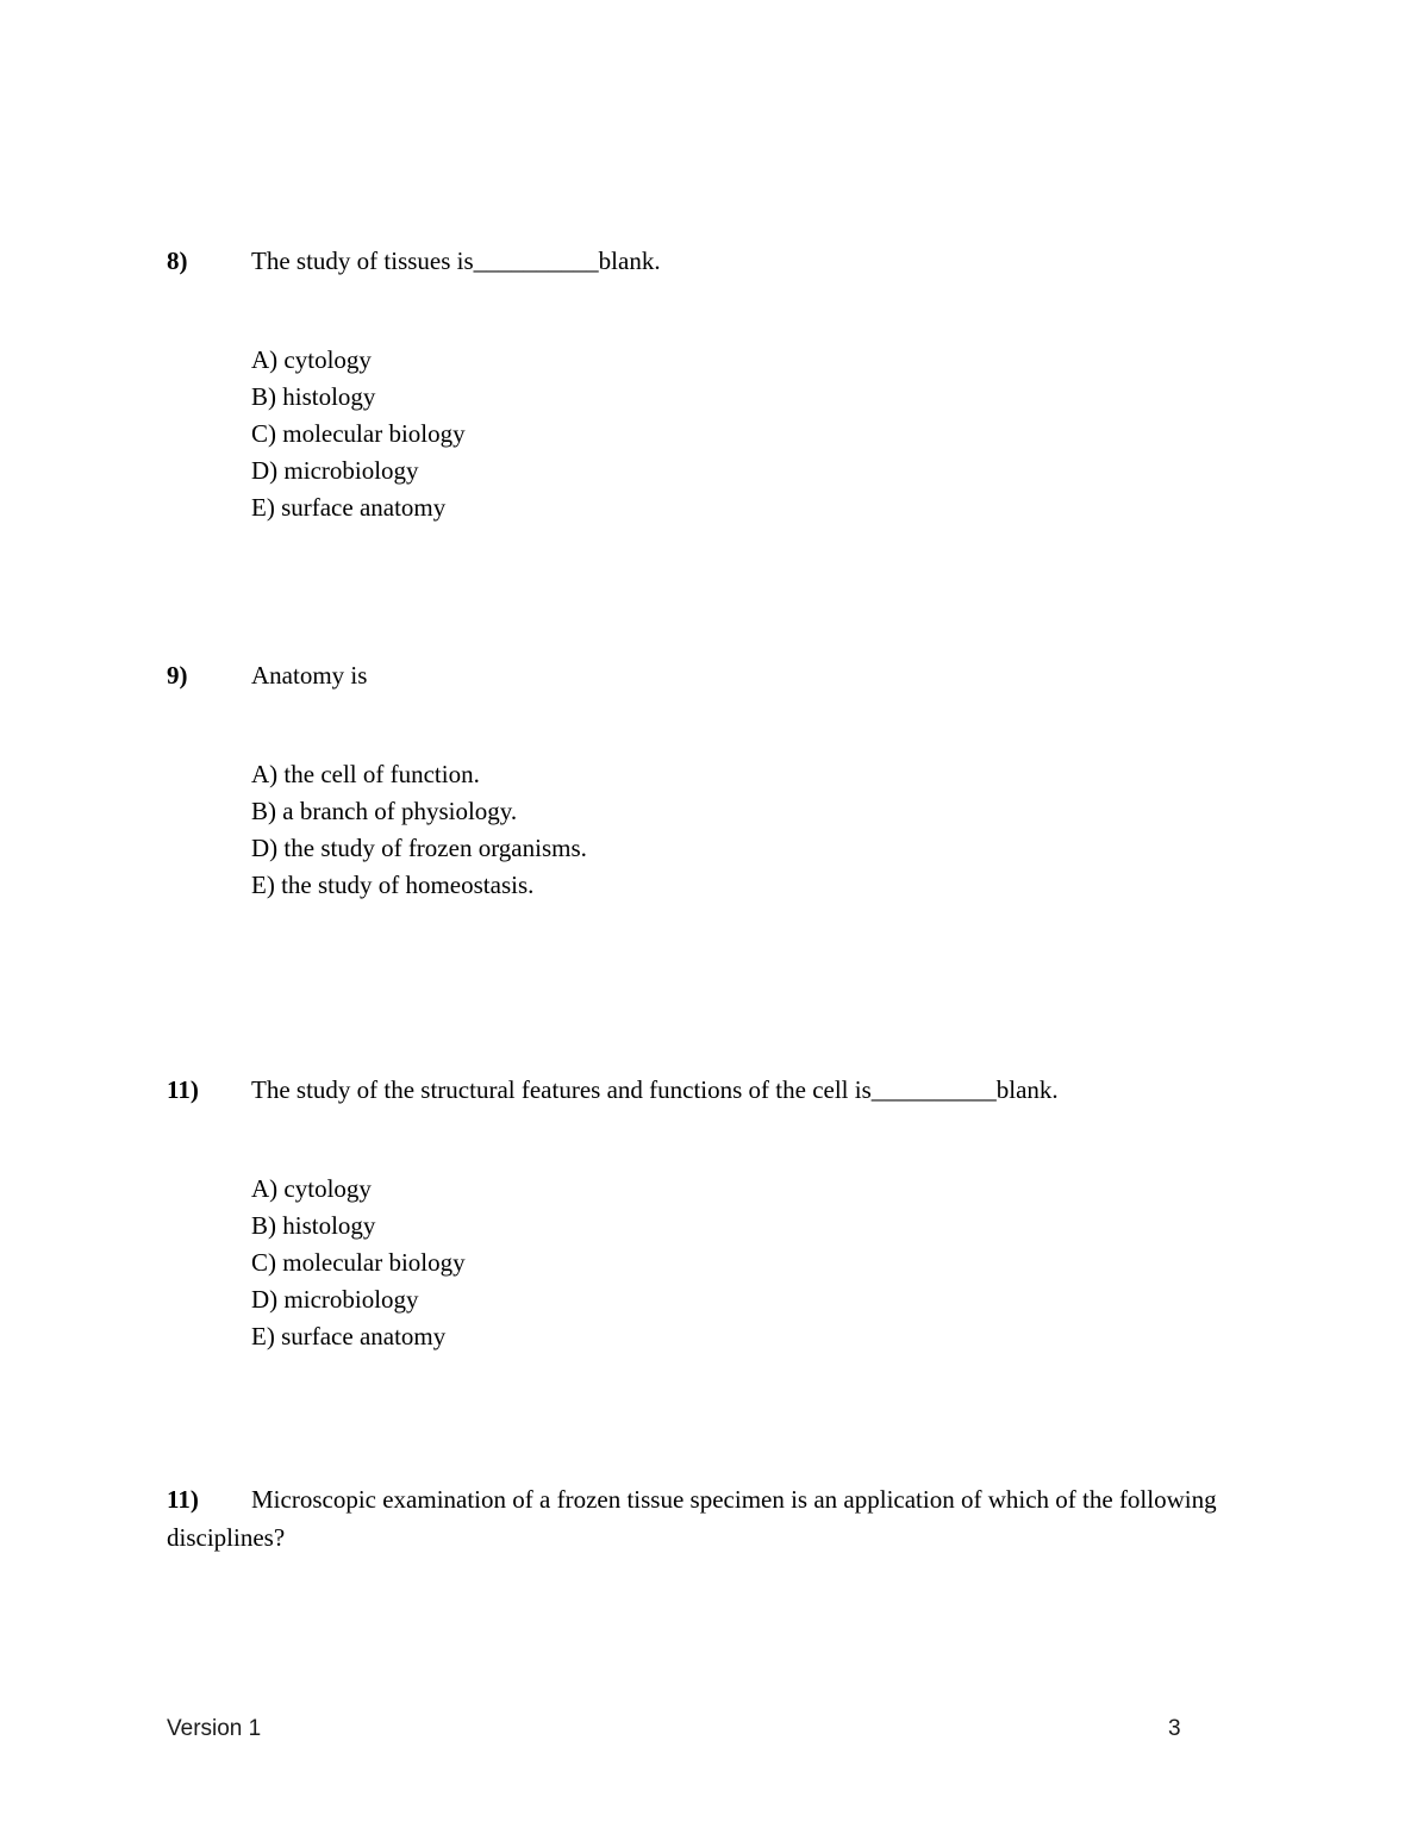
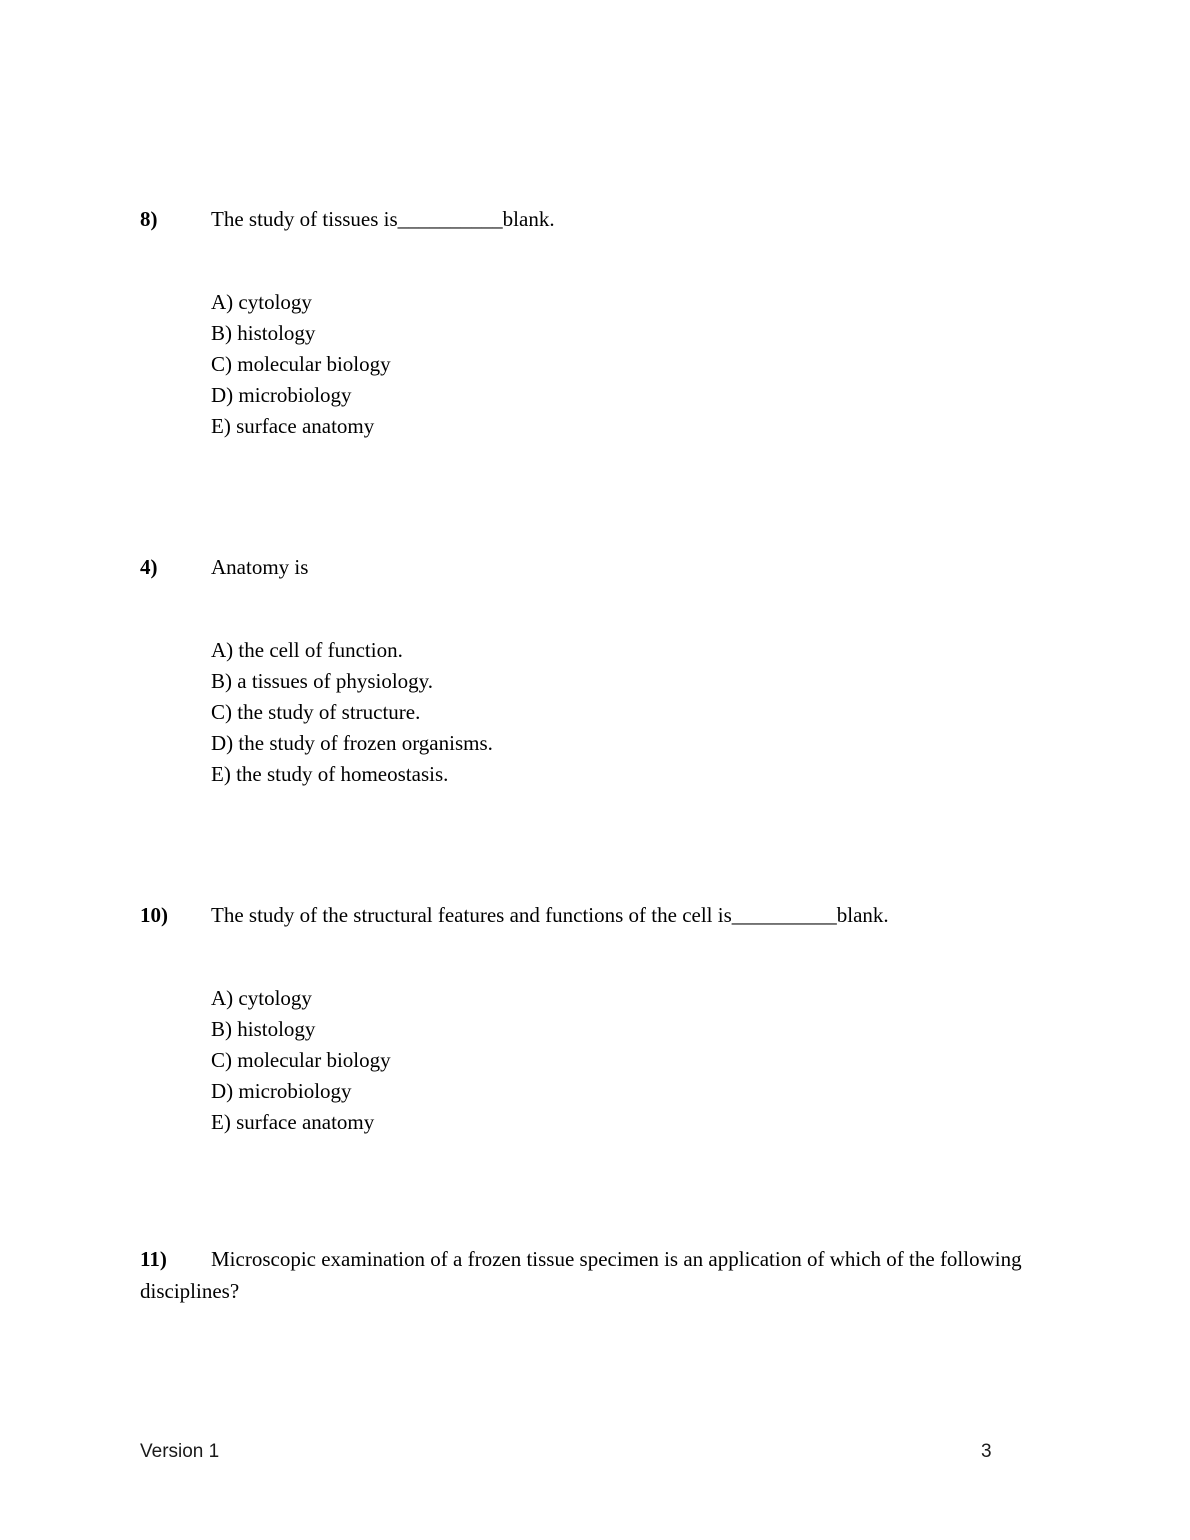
  8) The study of tissues is__________blank.
  A) cytology
  B) histology
  C) molecular biology
  D) microbiology
  E) surface anatomy
- 9) Anatomy is
+ 4) Anatomy is
  A) the cell of function.
- B) a branch of physiology.
+ B) a tissues of physiology.
+ C) the study of structure.
  D) the study of frozen organisms.
  E) the study of homeostasis.
- 11) The study of the structural features and functions of the cell is__________blank.
+ 10) The study of the structural features and functions of the cell is__________blank.
  A) cytology
  B) histology
  C) molecular biology
  D) microbiology
  E) surface anatomy
  11) Microscopic examination of a frozen tissue specimen is an application of which of the following disciplines?
  Version 1
  3
